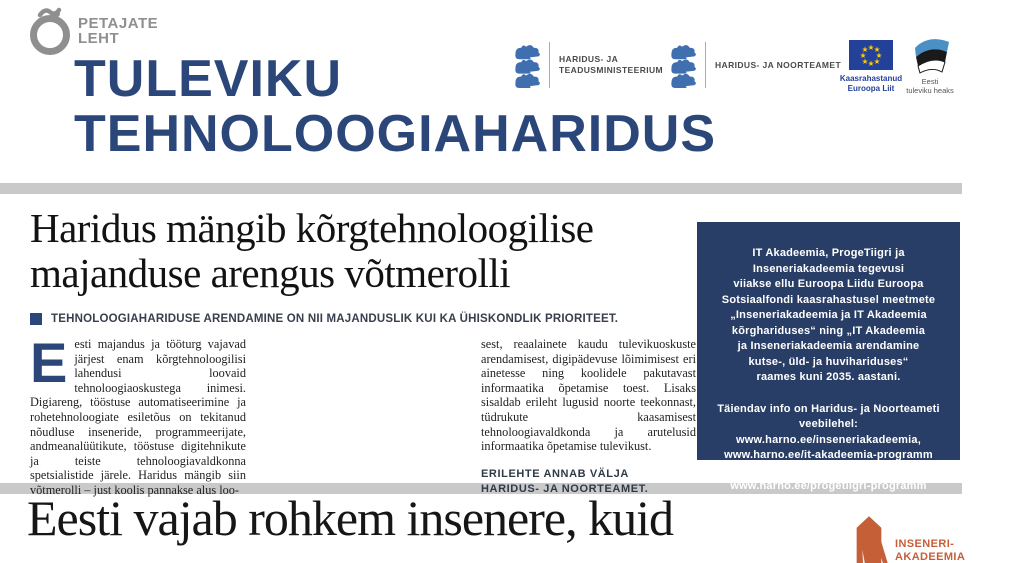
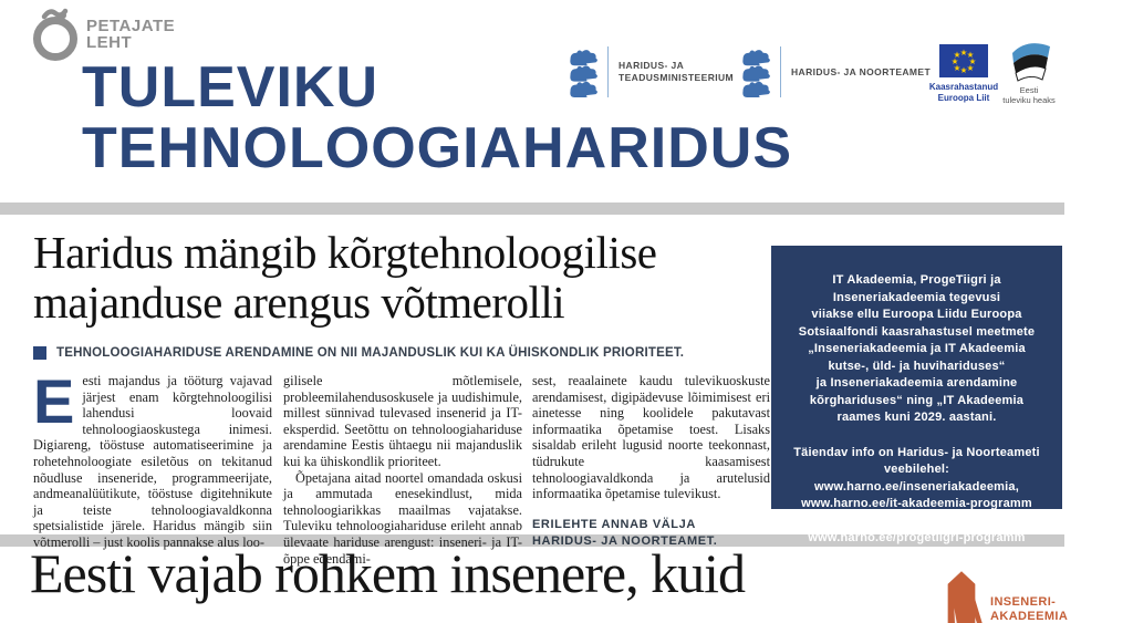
  PETAJATE
  LEHT
  TULEVIKU
  TEHNOLOOGIAHARIDUS
  HARIDUS- JA
  TEADUSMINISTEERIUM
  HARIDUS- JA NOORTEAMET
  Kaasrahastanud
  Euroopa Liit
  Eesti
  tuleviku heaks
  Haridus mängib kõrgtehnoloogilise majanduse arengus võtmerolli
  TEHNOLOOGIAHARIDUSE ARENDAMINE ON NII MAJANDUSLIK KUI KA ÜHISKONDLIK PRIORITEET.
  E
  esti majandus ja tööturg vajavad järjest enam kõrgtehnoloogilisi lahendusi loovaid tehnoloogiaoskustega inimesi. Digiareng, tööstuse automatiseerimine ja rohetehnoloogiate esiletõus on tekitanud nõudluse inseneride, programmeerijate, andmeanalüütikute, tööstuse digitehnikute ja teiste tehnoloogiavaldkonna spetsialistide järele. Haridus mängib siin võtmerolli – just koolis pannakse alus loo-
+ gilisele mõtlemisele, probleemilahendusoskusele ja uudishimule, millest sünnivad tulevased insenerid ja IT-eksperdid. Seetõttu on tehnoloogiahariduse arendamine Eestis ühtaegu nii majanduslik kui ka ühiskondlik prioriteet.
+ Õpetajana aitad noortel omandada oskusi ja ammutada enesekindlust, mida tehnoloogiarikkas maailmas vajatakse. Tuleviku tehnoloogiahariduse erileht annab ülevaate hariduse arengust: inseneri- ja IT-õppe edendami-
  sest, reaalainete kaudu tulevikuoskuste arendamisest, digipädevuse lõimimisest eri ainetesse ning koolidele pakutavast informaatika õpetamise toest. Lisaks sisaldab erileht lugusid noorte teekonnast, tüdrukute kaasamisest tehnoloogiavaldkonda ja arutelusid informaatika õpetamise tulevikust.
  ERILEHTE ANNAB VÄLJA
  HARIDUS- JA NOORTEAMET.
  IT Akadeemia, ProgeTiigri ja
  Inseneriakadeemia tegevusi
  viiakse ellu Euroopa Liidu Euroopa
  Sotsiaalfondi kaasrahastusel meetmete
  „Inseneriakadeemia ja IT Akadeemia
- kõrghariduses“ ning „IT Akadeemia
+ kutse-, üld- ja huvihariduses“
  ja Inseneriakadeemia arendamine
- kutse-, üld- ja huvihariduses“
+ kõrghariduses“ ning „IT Akadeemia
- raames kuni 2035. aastani.
+ raames kuni 2029. aastani.
  Täiendav info on Haridus- ja Noorteameti
  veebilehel:
  www.harno.ee/inseneriakadeemia,
  www.harno.ee/it-akadeemia-programm
  www.harno.ee/progetiigri-programm
  Eesti vajab rohkem insenere, kuid
  INSENERI-
  AKADEEMIA
